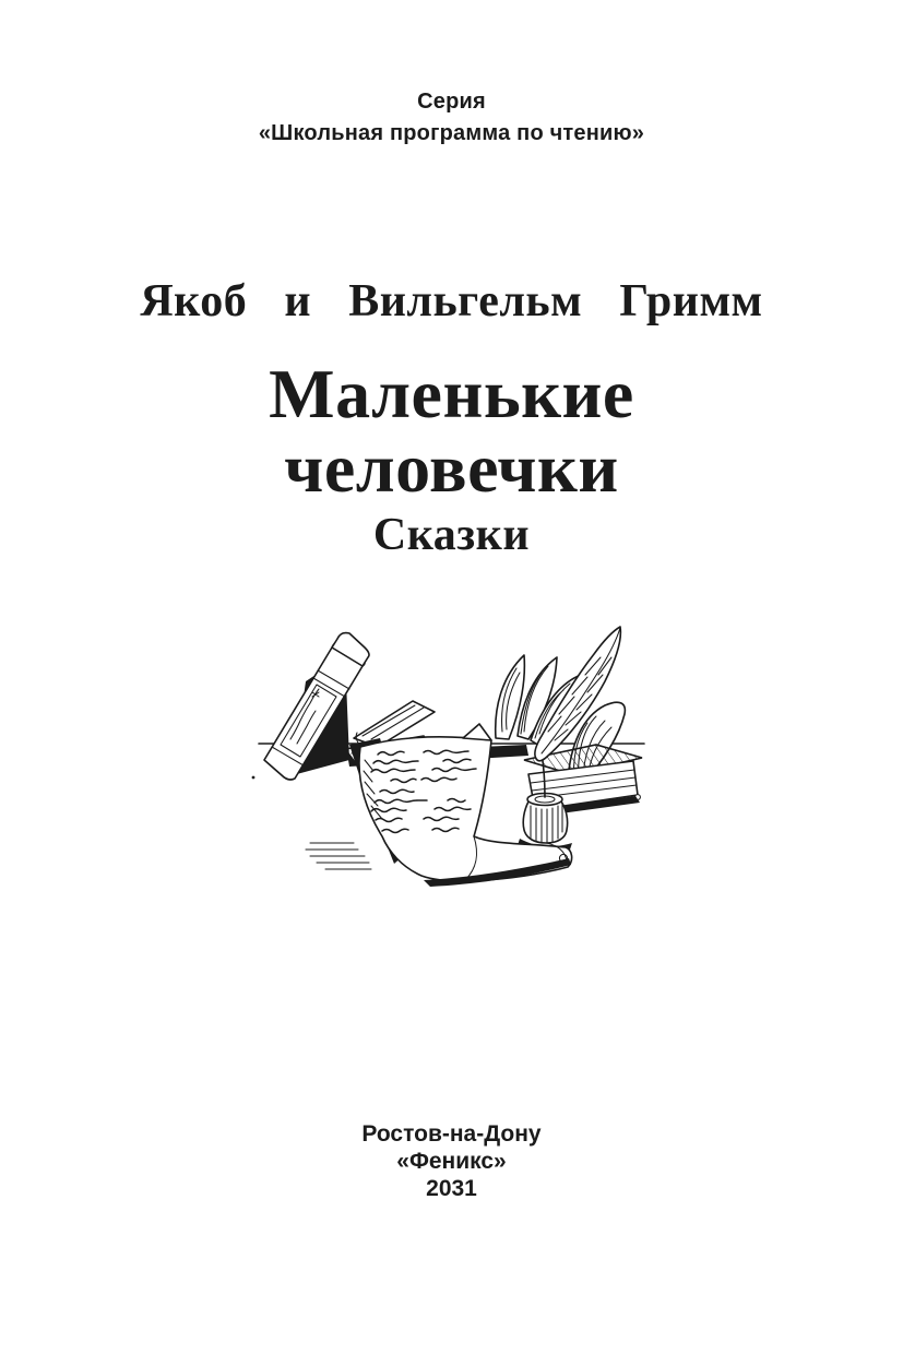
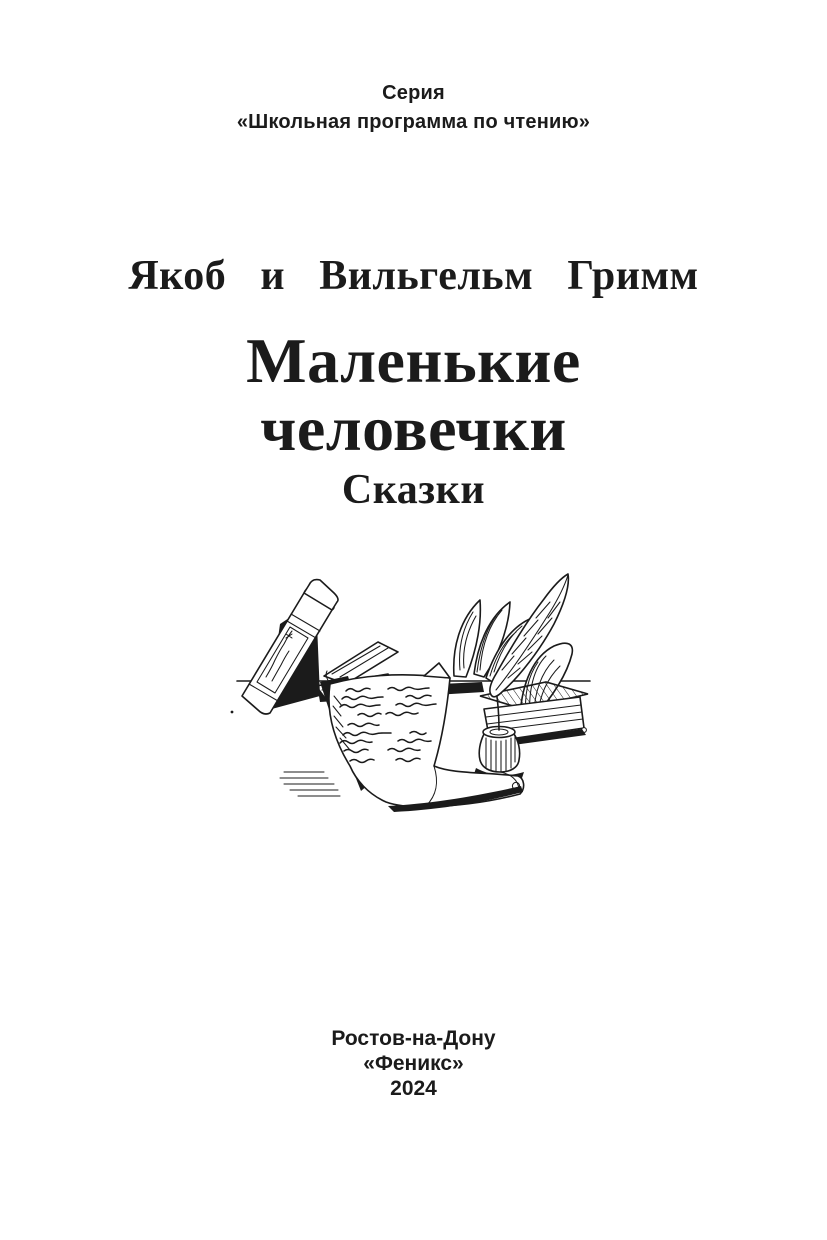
  Серия
  «Школьная программа по чтению»
  Якоб и Вильгельм Гримм
  Маленькие
  человечки
  Сказки
  Ростов-на-Дону
  «Феникс»
- 2031
+ 2024
